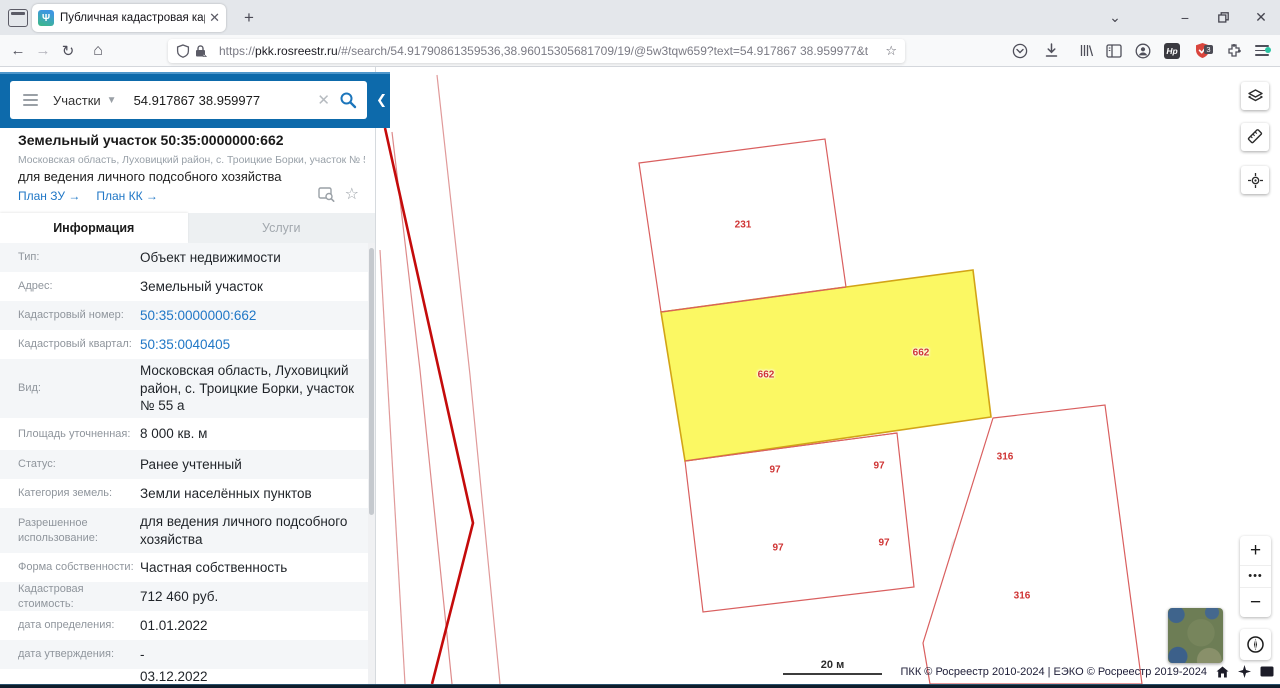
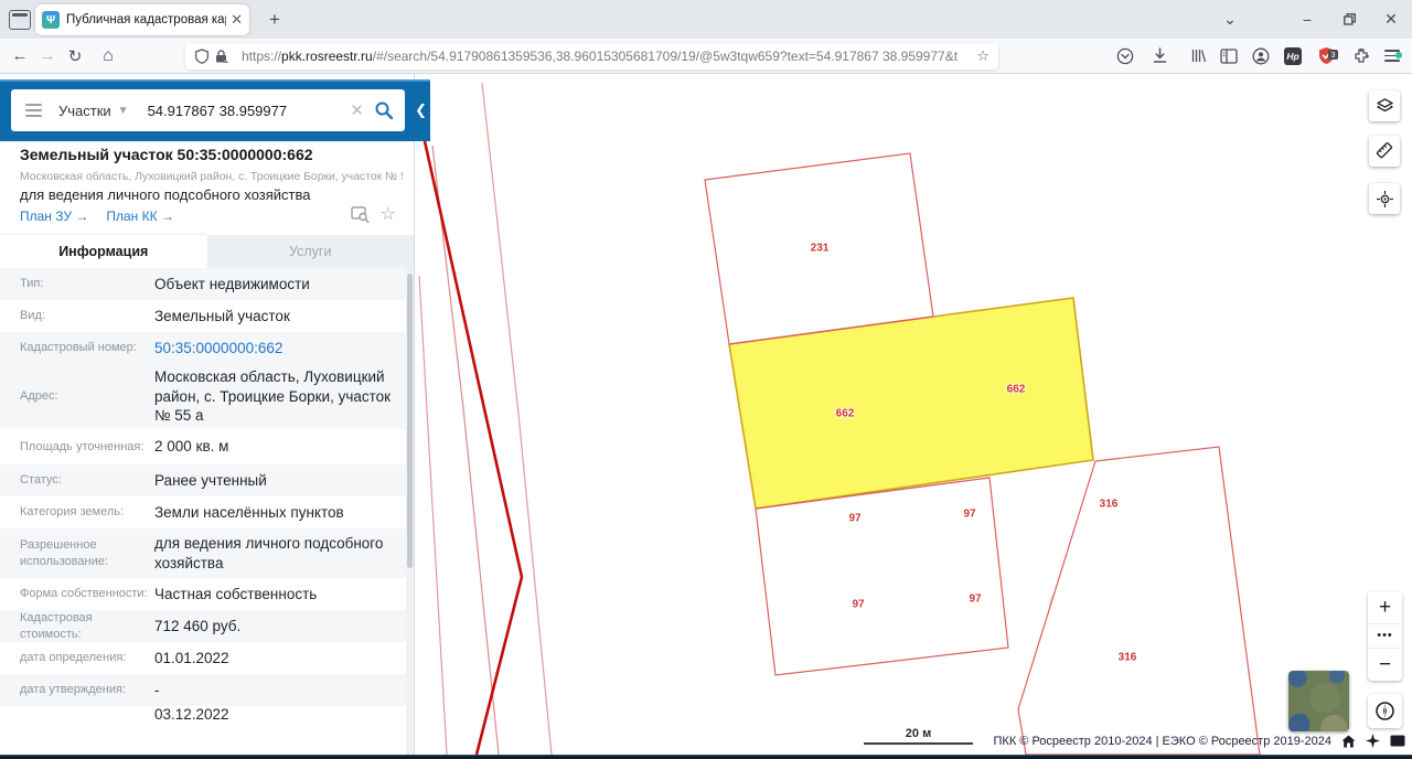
  Ψ
  Публичная кадастровая ка
  ✕
  +
  ⌄
  −
  ✕
  ←
  →
  ↻
  ⌂
  https://pkk.rosreestr.ru/#/search/54.91790861359536,38.96015305681709/19/@5w3tqw659?text=54.917867 38.959977&t
  ☆
  Hp
  3
  231
  662
  662
  97
  97
  97
  97
  316
  316
  +
  •••
  −
  20 м
  ПКК © Росреестр 2010-2024 | ЕЭКО © Росреестр 2019-2024
  Участки
  ▼
  54.917867 38.959977
  ✕
  ❮
  Земельный участок 50:35:0000000:662
  Московская область, Луховицкий район, с. Троицкие Борки, участок №
  для ведения личного подсобного хозяйства
  План ЗУ →
  План КК →
  ☆
  Информация
  Услуги
  Тип:
  Объект недвижимости
- Адрес:
+ Вид:
  Земельный участок
  Кадастровый номер:
  50:35:0000000:662
- Кадастровый квартал:
- 50:35:0040405
- Вид:
+ Адрес:
  Московская область, Луховицкий район, с. Троицкие Борки, участок № 55 а
  Площадь уточненная:
- 8 000 кв. м
+ 2 000 кв. м
  Статус:
  Ранее учтенный
  Категория земель:
  Земли населённых пунктов
  Разрешенное использование:
  для ведения личного подсобного хозяйства
  Форма собственности:
  Частная собственность
  Кадастровая стоимость:
  712 460 руб.
  дата определения:
  01.01.2022
  дата утверждения:
  -
  03.12.2022
